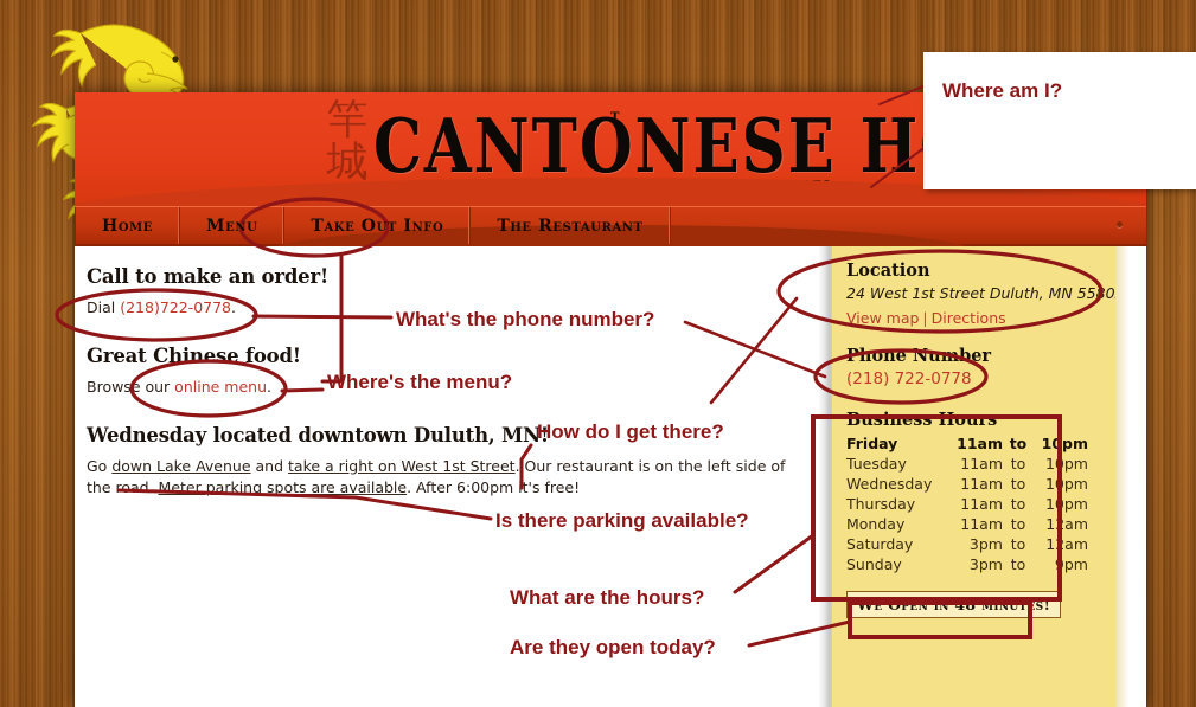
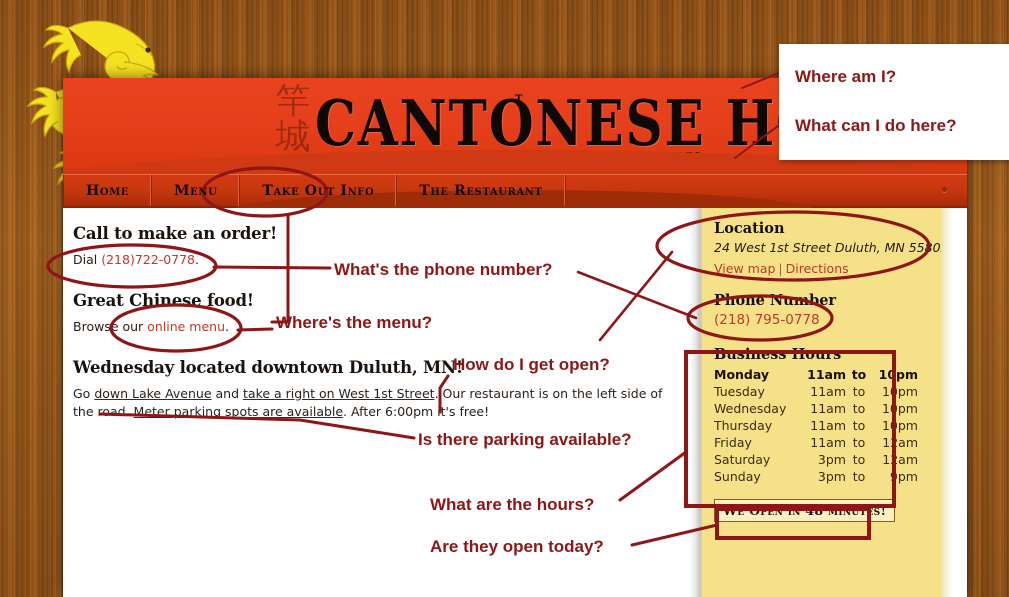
  竿城
  CANTONESE H
  Home
  Menu
  Take Out Info
  The Restaurant
  t
  Call to make an order!
  Dial (218)722-0778.
  Great Chinese food!
  Browse our online menu.
  Wednesday located downtown Duluth, MN!
  Go down Lake Avenue and take a right on West 1st Street. Our restaurant is on the left side of the road. Meter parking spots are available. After 6:00pmt's free!
  Location
  24 West 1st Street Duluth, MN 550
  View map | Directions
  hone Nuber
- (218) 722-0778
+ (218) 795-0778
  Business Hours
- Friday	11am	to	10pm
+ Monday	11am	to	10pm
  Tuesday	11am	to	1pm
  Wednesday	11am	to	1pm
  Thursday	11am	to	1pm
- Monday	11am	to	1am
+ Friday	11am	to	1am
  Saturday	3pm	to	1am
  Sunday	3pm	to	pm
  Where am I?
+ What can I do here?
  What's the phone number?
  Where's the menu?
- How do I get there?
+ How do I get open?
  Is there parking available?
  What are the hours?
  Are they open today?
